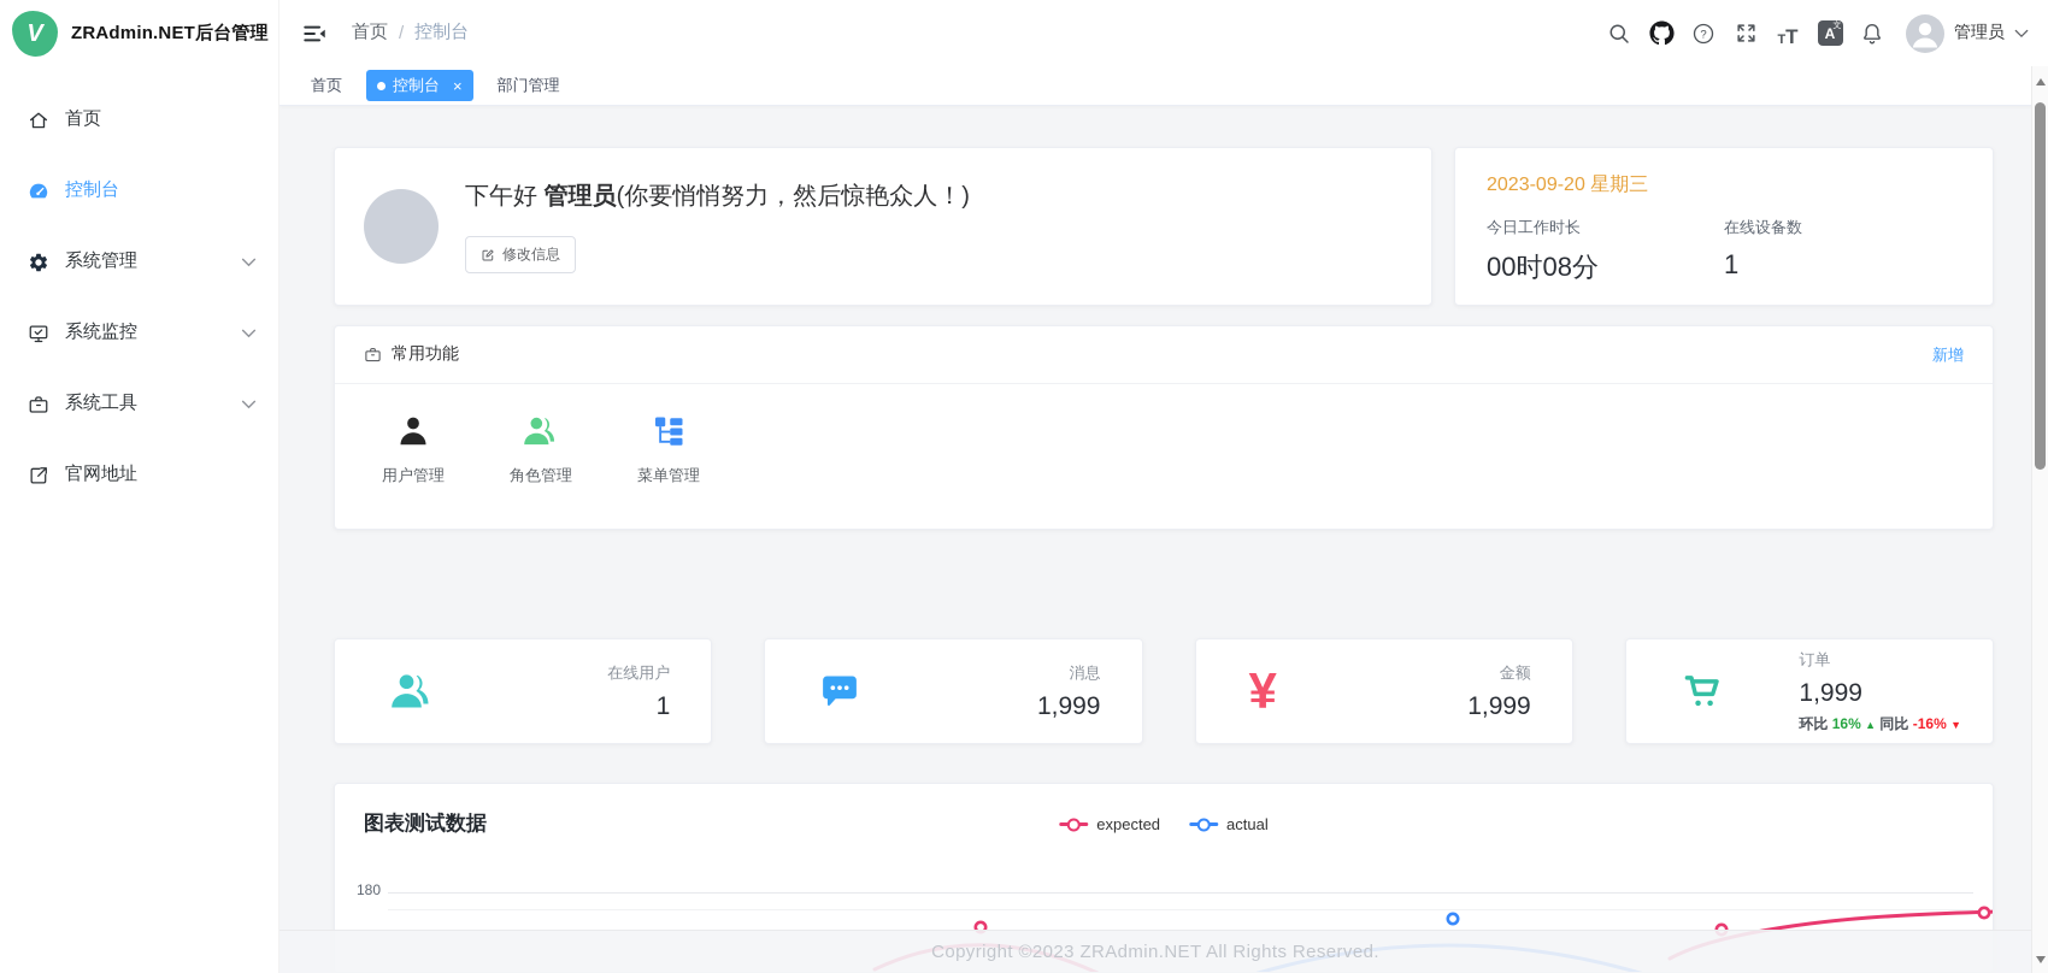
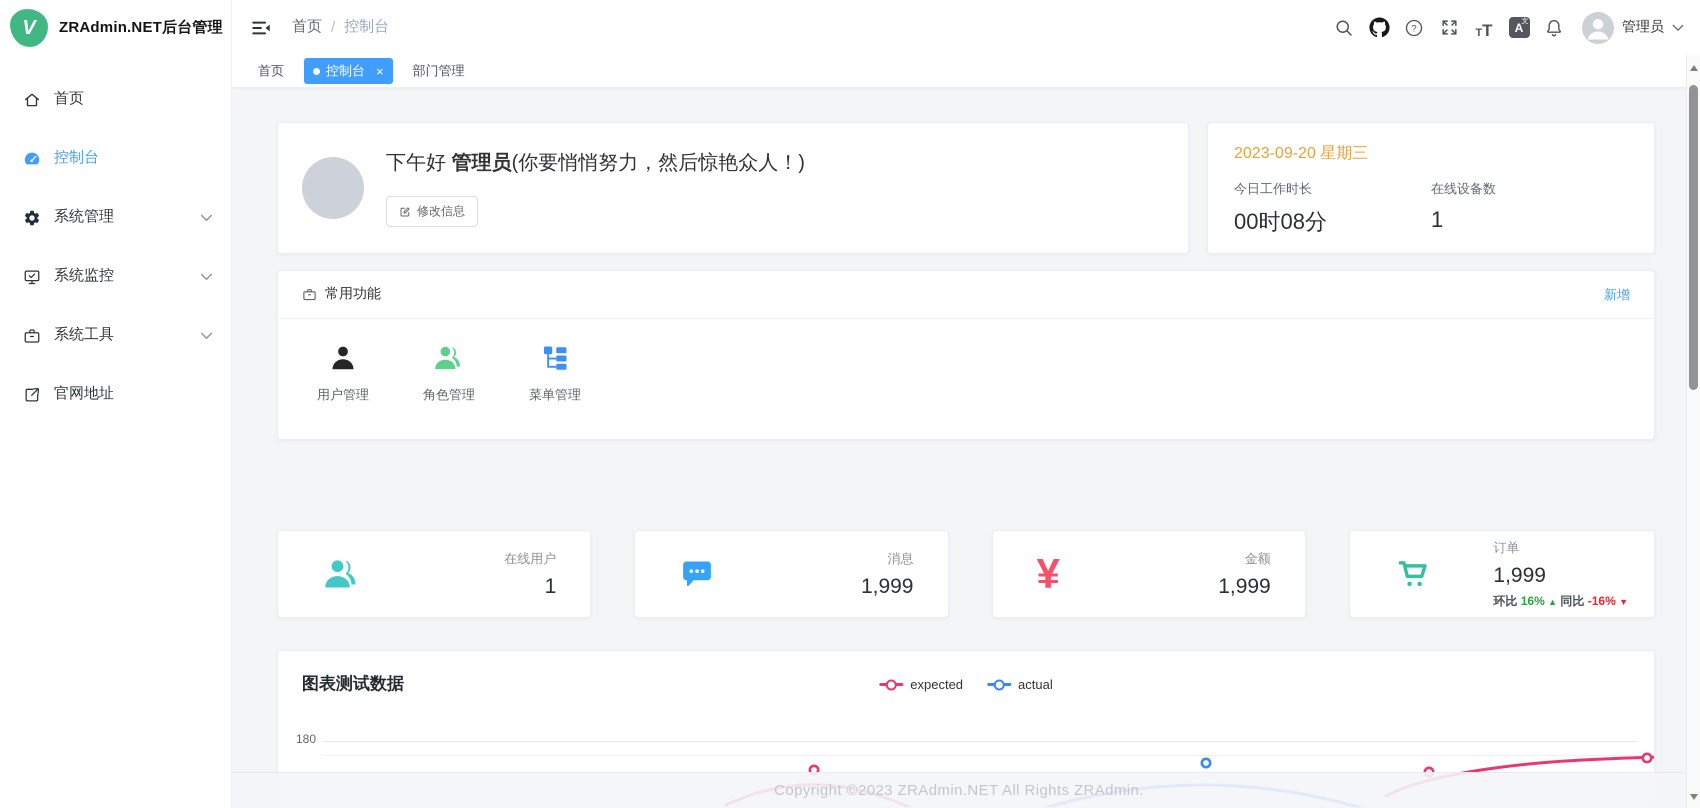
  V
  ZRAdmin.NET后台管理
  首页
  控制台
  系统管理
  系统监控
  系统工具
  官网地址
  首页
  /
  控制台
  ?
  T
  T
  A
  管理员
  首页
  控制台
  ×
  部门管理
  下午好 管理员(你要悄悄努力，然后惊艳众人！)
  修改信息
  2023-09-20 星期三
  今日工作时长
  00时08分
  在线设备数
  1
  常用功能
  新增
  用户管理
  角色管理
  菜单管理
  在线用户
  1
  消息
  1,999
  ¥
  金额
  1,999
  订单
  1,999
  环比 16% ▲ 同比 -16% ▼
  图表测试数据
  expected
  actual
  180
- Copyright ©2023 ZRAdmin.NET All Rights Reserved.
+ Copyright ©2023 ZRAdmin.NET All Rights ZRAdmin.
